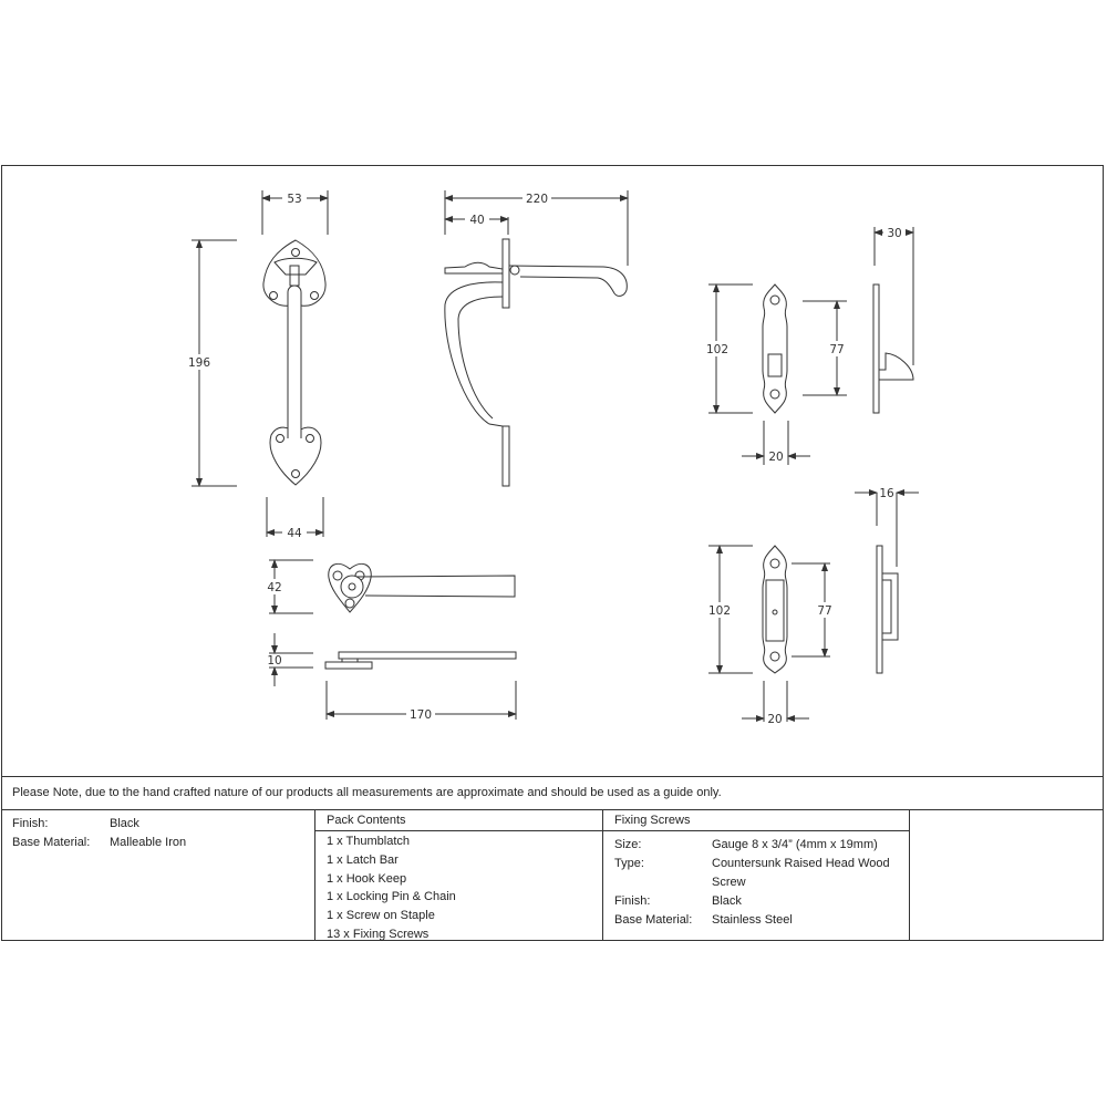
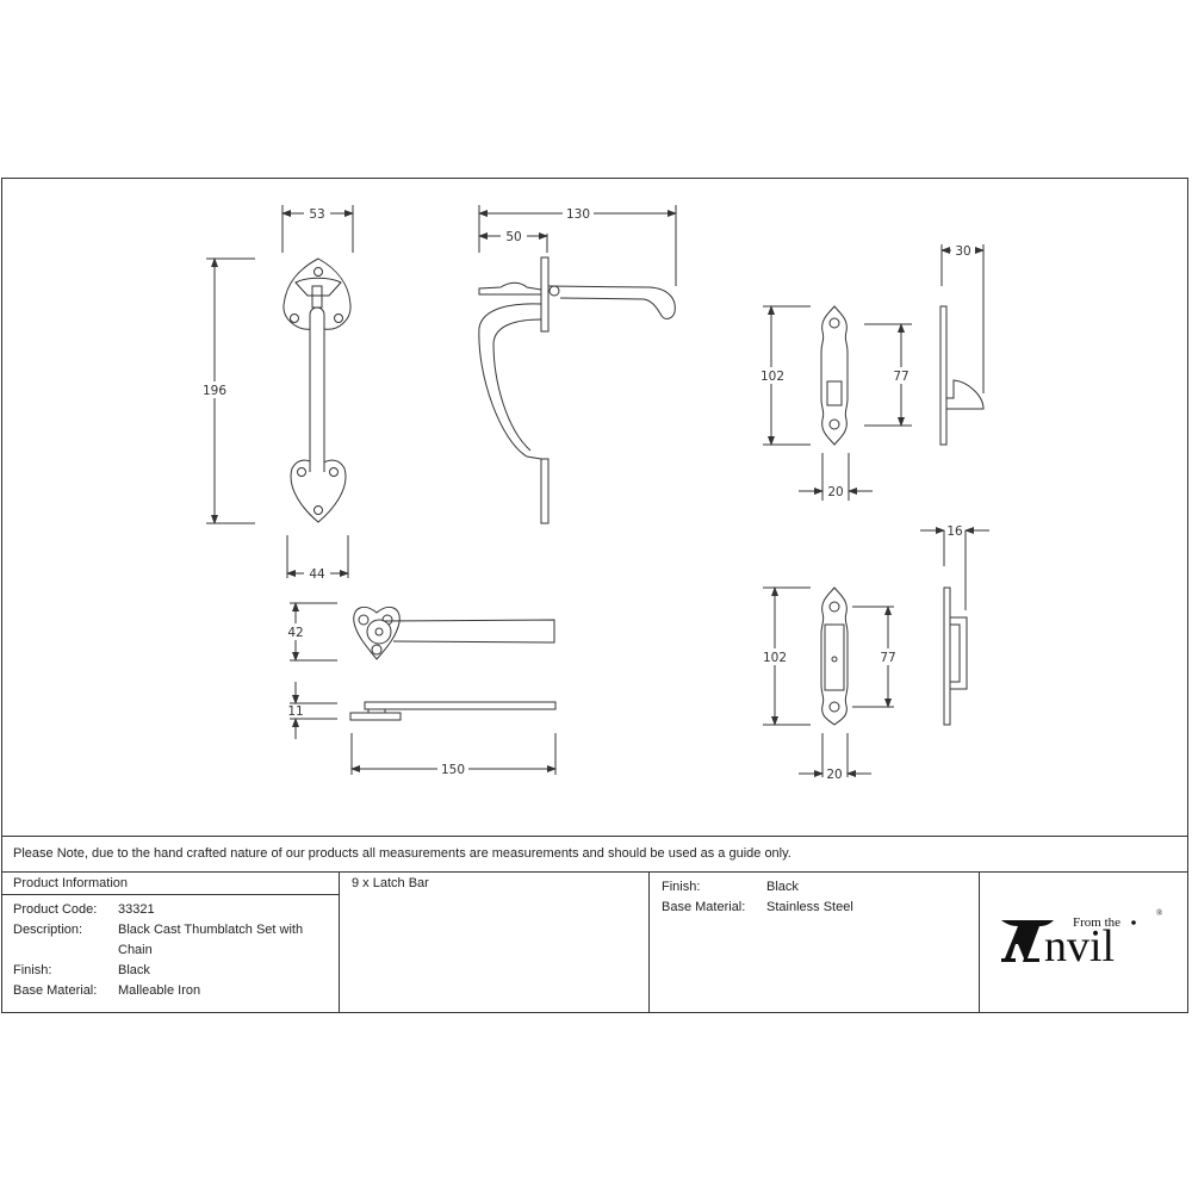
  53
  196
  44
- 220
+ 130
- 40
+ 50
  102
  77
  20
  30
  102
  77
  20
  16
  42
- 10
+ 11
- 170
+ 150
- Please Note, due to the hand crafted nature of our products all measurements are approximate and should be used as a guide only.
+ Please Note, due to the hand crafted nature of our products all measurements are measurements and should be used as a guide only.
+ Product Information
+ Product Code:
+ 33321
+ Description:
+ Black Cast Thumblatch Set with Chain
  Finish:
  Black
  Base Material:
  Malleable Iron
- Pack Contents
- 1 x Thumblatch
- 1 x Latch Bar
+ 9 x Latch Bar
- 1 x Hook Keep
- 1 x Locking Pin & Chain
- 1 x Screw on Staple
- 13 x Fixing Screws
- Fixing Screws
- Size:
- Gauge 8 x 3/4” (4mm x 19mm)
- Type:
- Countersunk Raised Head Wood Screw
  Finish:
  Black
  Base Material:
  Stainless Steel
+ From the
+ nvil
+ ®
